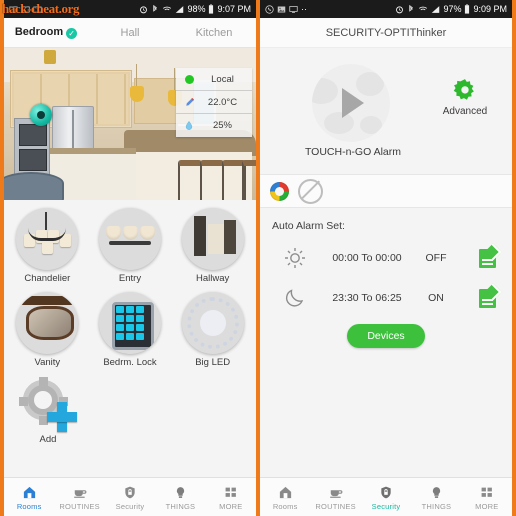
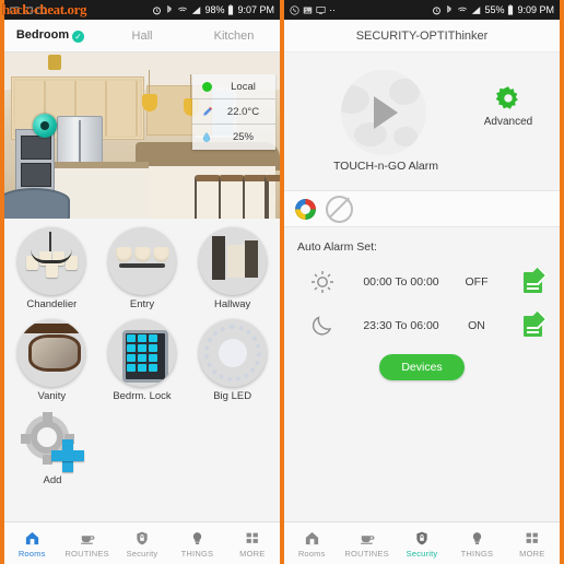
  98%
  9:07 PM
  Bedroom ✓
  Hall
  Kitchen
  Local
  22.0°C
  25%
  Chandelier
  Entry
  Hallway
  Vanity
  Bedrm. Lock
  Big LED
  Add
  Rooms
  ROUTINES
  Security
  THINGS
  MORE
  ··
- 97%
+ 55%
  9:09 PM
  SECURITY-OPTIThinker
  TOUCH-n-GO Alarm
  Advanced
  Auto Alarm Set:
  00:00 To 00:00
  OFF
- 23:30 To 06:25
+ 23:30 To 06:00
  ON
  Devices
  Rooms
  ROUTINES
  Security
  THINGS
  MORE
  hack-cheat.org
